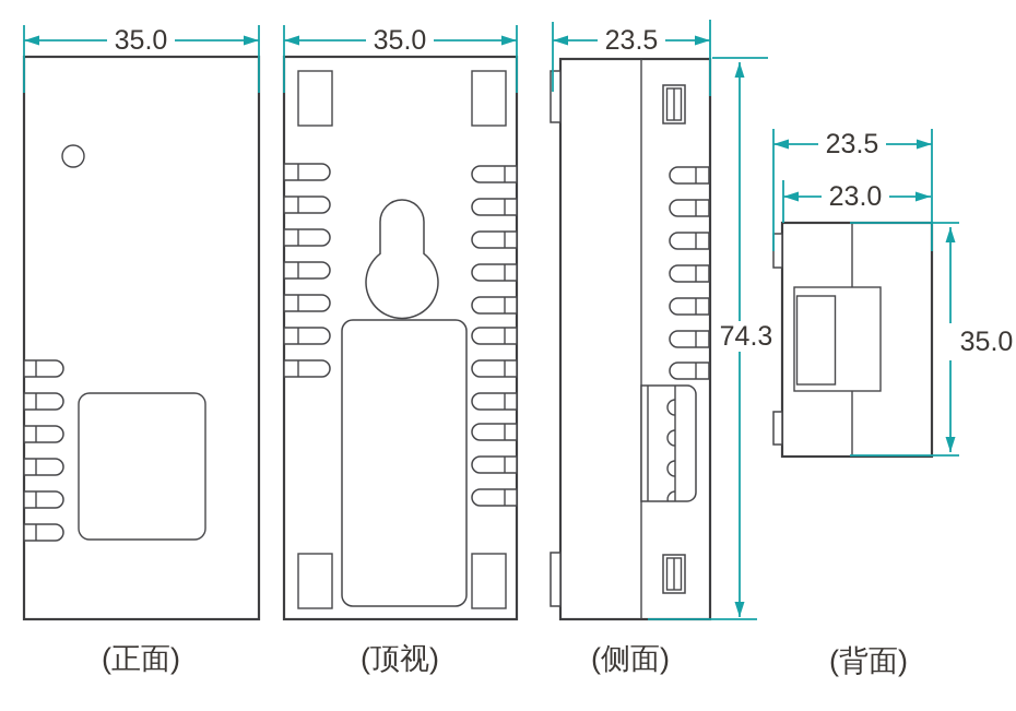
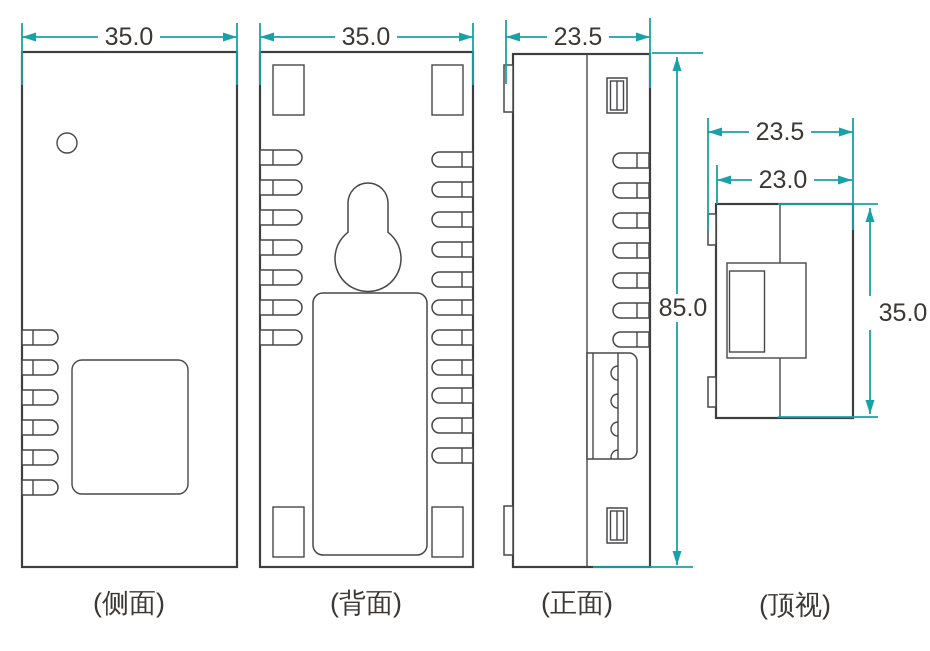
  35.0
- (正面)
+ (侧面)
  35.0
- (顶视)
+ (背面)
  23.5
- 74.3
+ 85.0
- (侧面)
+ (正面)
  23.5
  23.0
  35.0
- (背面)
+ (顶视)
